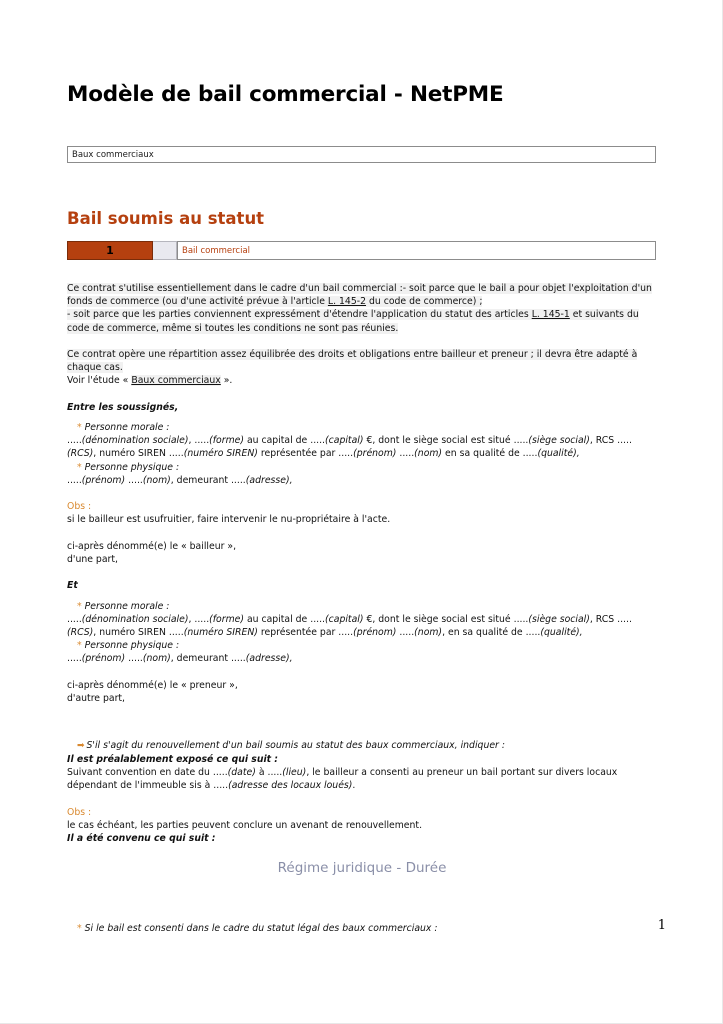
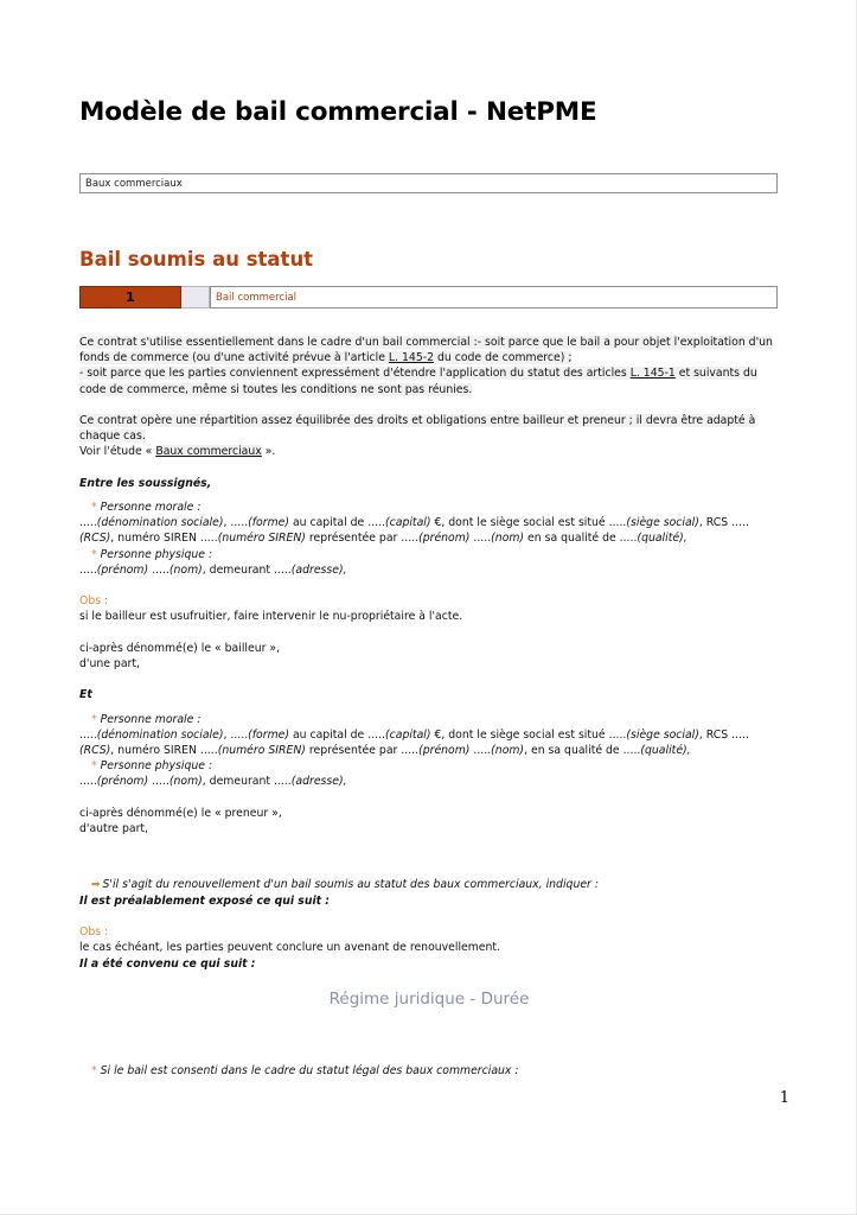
  Modèle de bail commercial - NetPME
  Baux commerciaux
  Bail soumis au statut
  1
  Bail commercial
  Ce contrat s'utilise essentiellement dans le cadre d'un bail commercial :- soit parce que le bail a pour objet l'exploitation d'un fonds de commerce (ou d'une activité prévue à l'article L. 145-2 du code de commerce) ;
  - soit parce que les parties conviennent expressément d'étendre l'application du statut des articles L. 145-1 et suivants du code de commerce, même si toutes les conditions ne sont pas réunies.
  Ce contrat opère une répartition assez équilibrée des droits et obligations entre bailleur et preneur ; il devra être adapté à chaque cas.
  Voir l'étude « Baux commerciaux ».
  Entre les soussignés,
  * Personne morale :
  .....(dénomination sociale), .....(forme) au capital de .....(capital) €, dont le siège social est situé .....(siège social), RCS .....(RCS), numéro SIREN .....(numéro SIREN) représentée par .....(prénom) .....(nom) en sa qualité de .....(qualité),
  * Personne physique :
  .....(prénom) .....(nom), demeurant .....(adresse),
  Obs :
  si le bailleur est usufruitier, faire intervenir le nu-propriétaire à l'acte.
  ci-après dénommé(e) le « bailleur »,
  d'une part,
  Et
  * Personne morale :
  .....(dénomination sociale), .....(forme) au capital de .....(capital) €, dont le siège social est situé .....(siège social), RCS .....(RCS), numéro SIREN .....(numéro SIREN) représentée par .....(prénom) .....(nom), en sa qualité de .....(qualité),
  * Personne physique :
  .....(prénom) .....(nom), demeurant .....(adresse),
  ci-après dénommé(e) le « preneur »,
  d'autre part,
  ➡ S'il s'agit du renouvellement d'un bail soumis au statut des baux commerciaux, indiquer :
  Il est préalablement exposé ce qui suit :
- Suivant convention en date du .....(date) à .....(lieu), le bailleur a consenti au preneur un bail portant sur divers locaux dépendant de l'immeuble sis à .....(adresse des locaux loués).
  Obs :
  le cas échéant, les parties peuvent conclure un avenant de renouvellement.
  Il a été convenu ce qui suit :
  Régime juridique - Durée
  * Si le bail est consenti dans le cadre du statut légal des baux commerciaux :
  1
